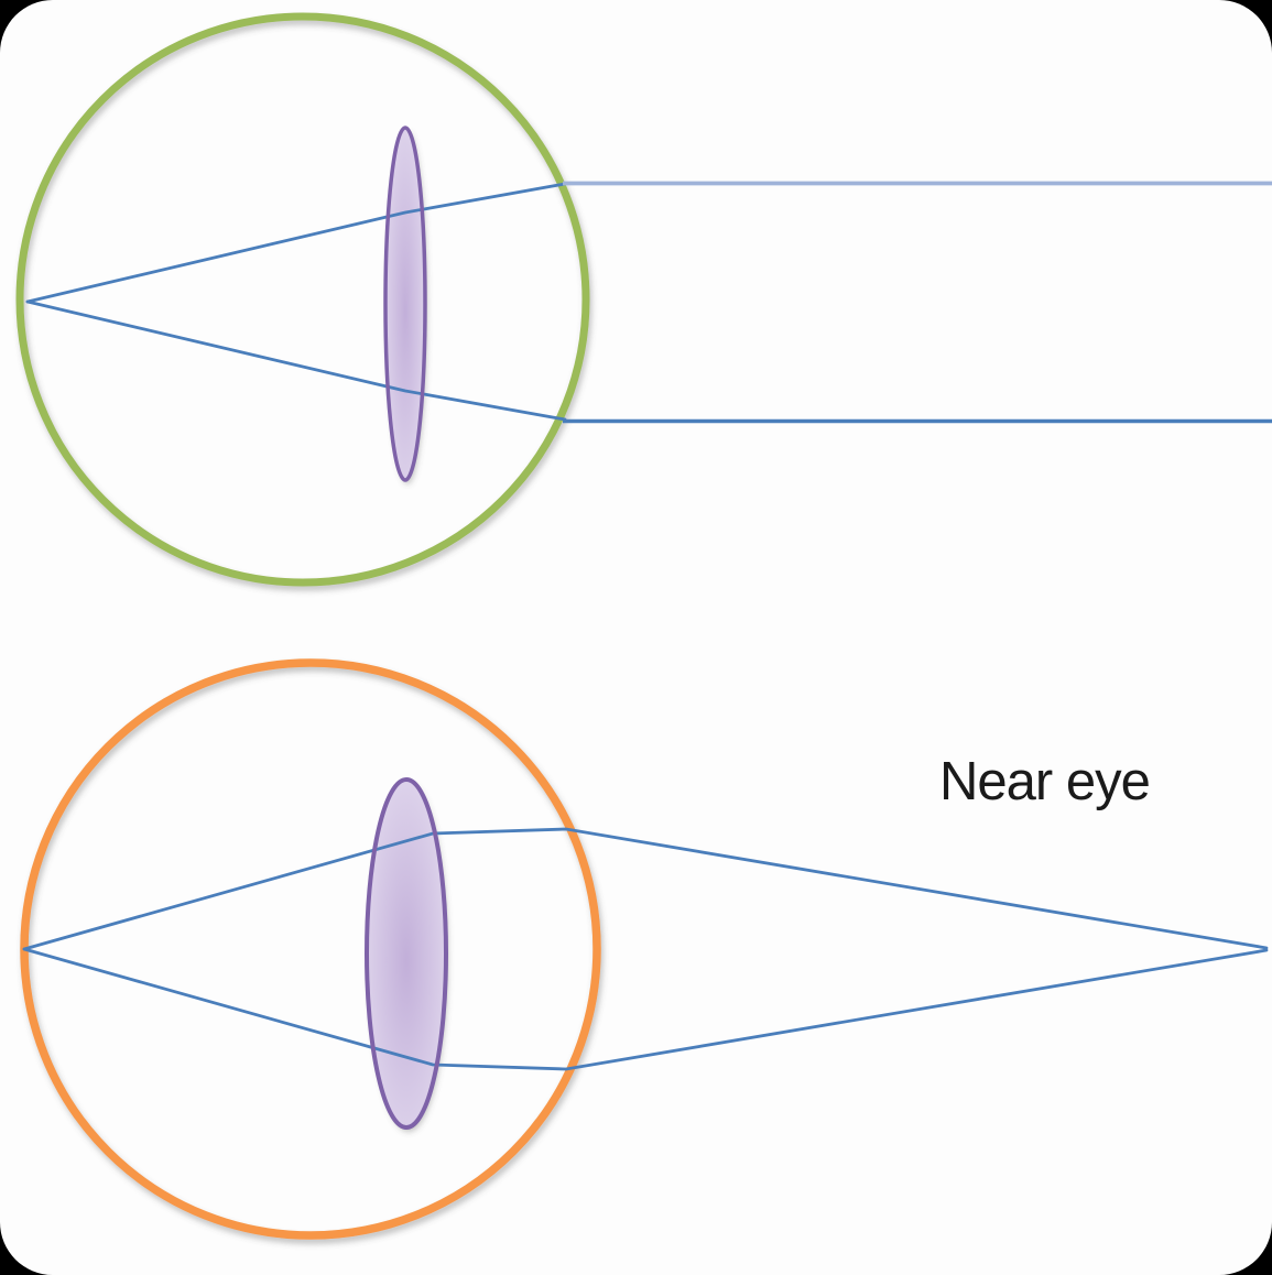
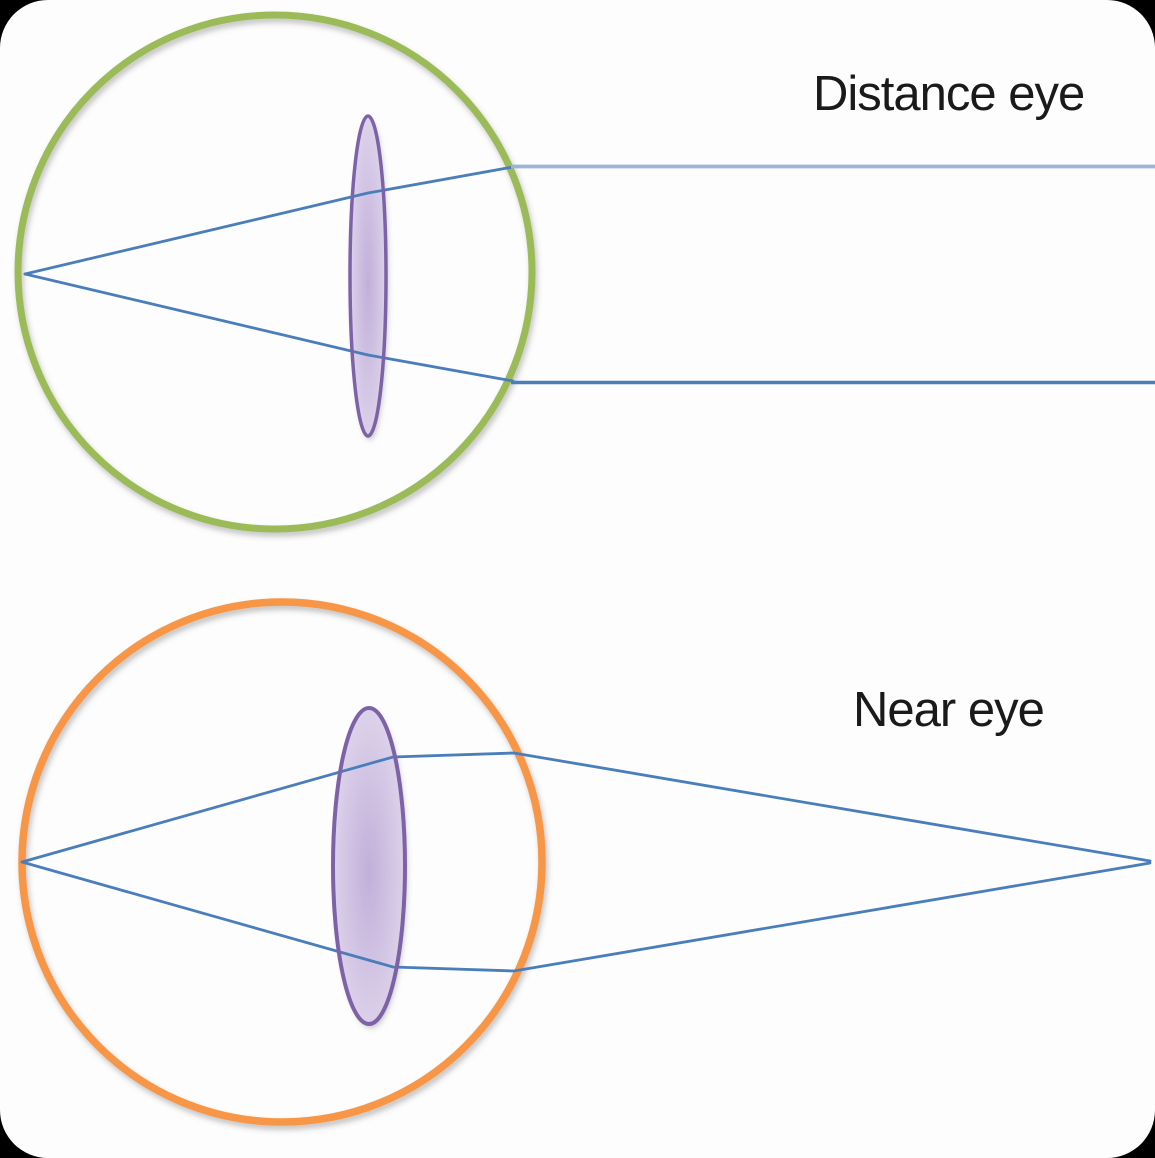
+ Distance eye
  Near eye
